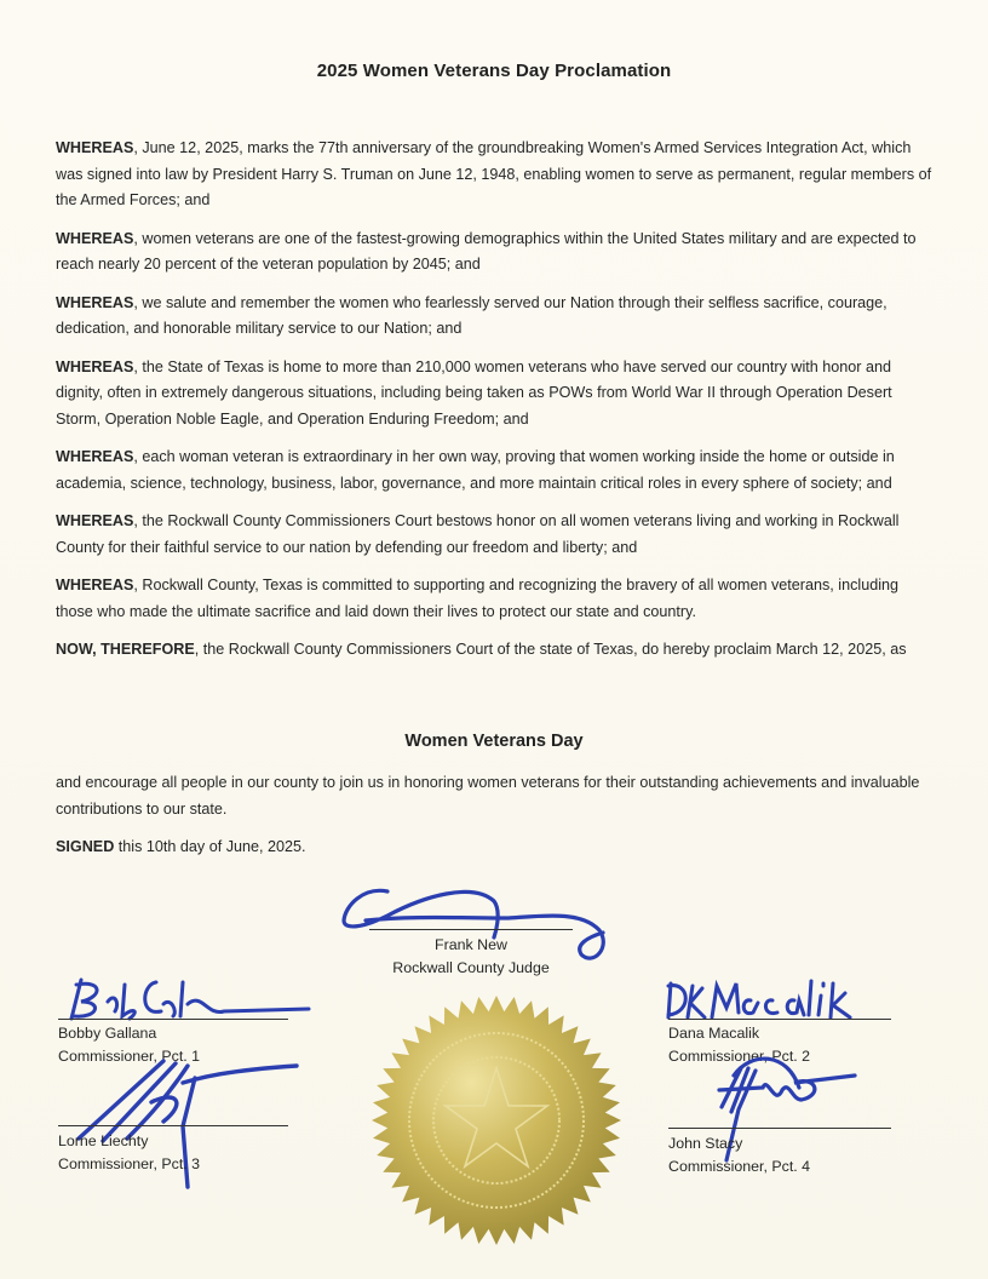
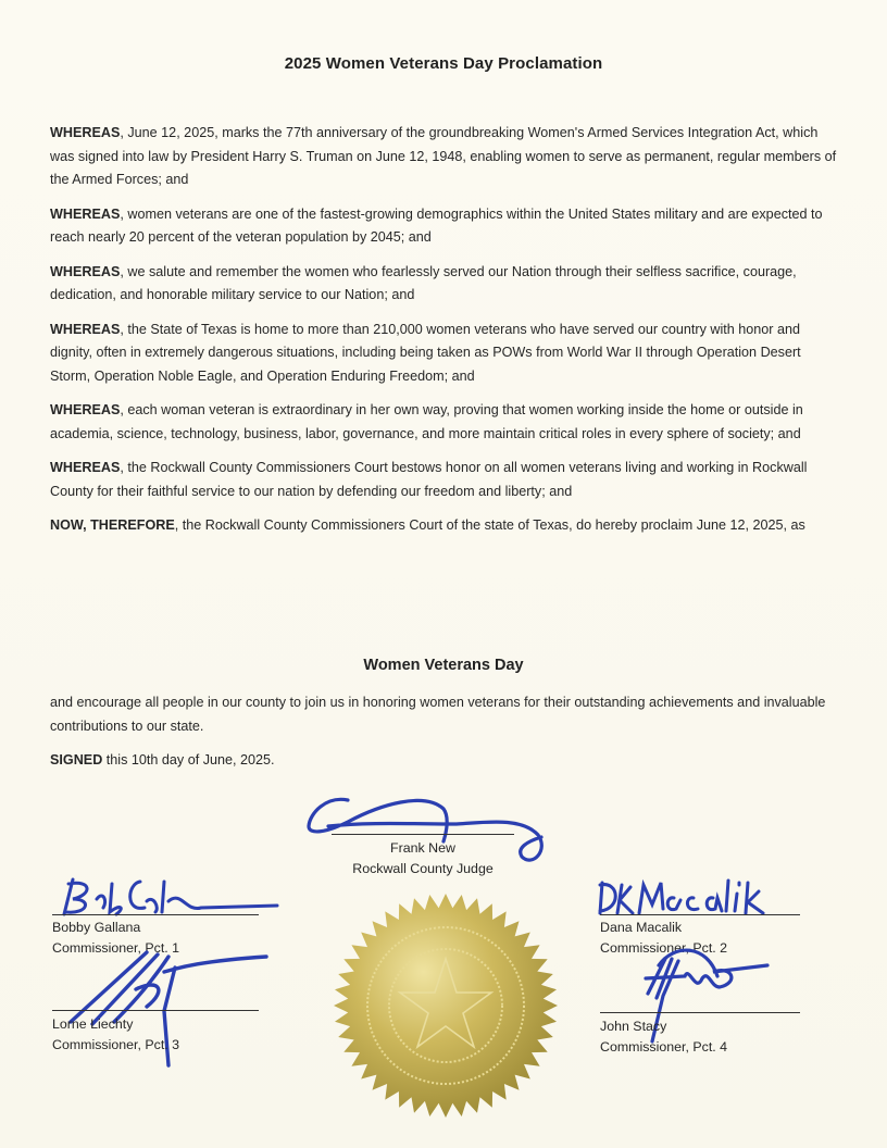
  2025 Women Veterans Day Proclamation
  WHEREAS, June 12, 2025, marks the 77th anniversary of the groundbreaking Women's Armed Services Integration Act, which was signed into law by President Harry S. Truman on June 12, 1948, enabling women to serve as permanent, regular members of the Armed Forces; and
  WHEREAS, women veterans are one of the fastest-growing demographics within the United States military and are expected to reach nearly 20 percent of the veteran population by 2045; and
  WHEREAS, we salute and remember the women who fearlessly served our Nation through their selfless sacrifice, courage, dedication, and honorable military service to our Nation; and
  WHEREAS, the State of Texas is home to more than 210,000 women veterans who have served our country with honor and dignity, often in extremely dangerous situations, including being taken as POWs from World War II through Operation Desert Storm, Operation Noble Eagle, and Operation Enduring Freedom; and
  WHEREAS, each woman veteran is extraordinary in her own way, proving that women working inside the home or outside in academia, science, technology, business, labor, governance, and more maintain critical roles in every sphere of society; and
  WHEREAS, the Rockwall County Commissioners Court bestows honor on all women veterans living and working in Rockwall County for their faithful service to our nation by defending our freedom and liberty; and
- WHEREAS, Rockwall County, Texas is committed to supporting and recognizing the bravery of all women veterans, including those who made the ultimate sacrifice and laid down their lives to protect our state and country.
- NOW, THEREFORE, the Rockwall County Commissioners Court of the state of Texas, do hereby proclaim March 12, 2025, as
+ NOW, THEREFORE, the Rockwall County Commissioners Court of the state of Texas, do hereby proclaim June 12, 2025, as
  Women Veterans Day
  and encourage all people in our county to join us in honoring women veterans for their outstanding achievements and invaluable contributions to our state.
  SIGNED this 10th day of June, 2025.
  Frank New
  Rockwall County Judge
  Bobby Gallana
  Commissioner, Pct. 1
  Lorne Liechty
  Commissioner, Pct. 3
  Dana Macalik
  Commissioner, Pct. 2
  John Stacy
  Commissioner, Pct. 4
